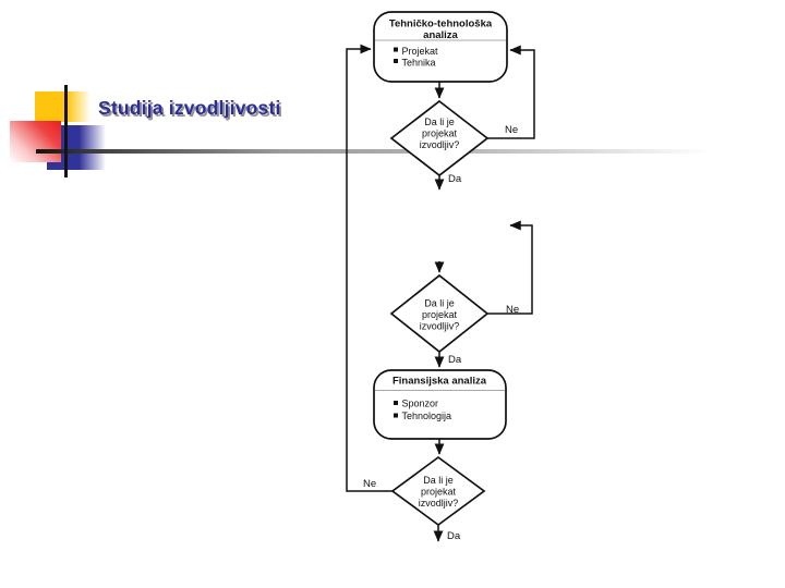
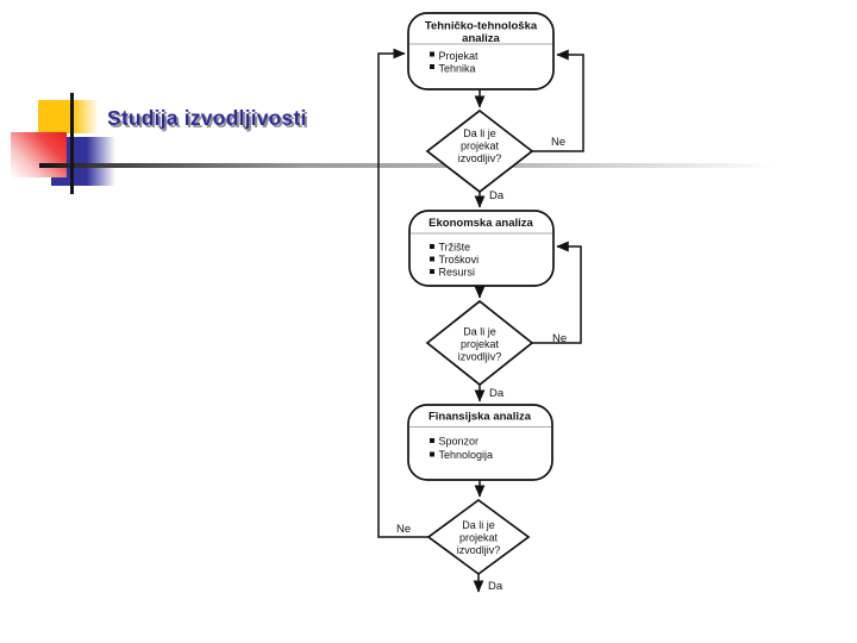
  Studija izvodljivosti
  Tehničko-tehnološka
  analiza
  Projekat
  Tehnika
  Da li je
  projekat
  izvodljiv?
  Ne
  Da
+ Ekonomska analiza
+ Tržište
+ Troškovi
+ Resursi
  Da li je
  projekat
  izvodljiv?
  Ne
  Da
  Finansijska analiza
  Sponzor
  Tehnologija
  Da li je
  projekat
  izvodljiv?
  Ne
  Da
